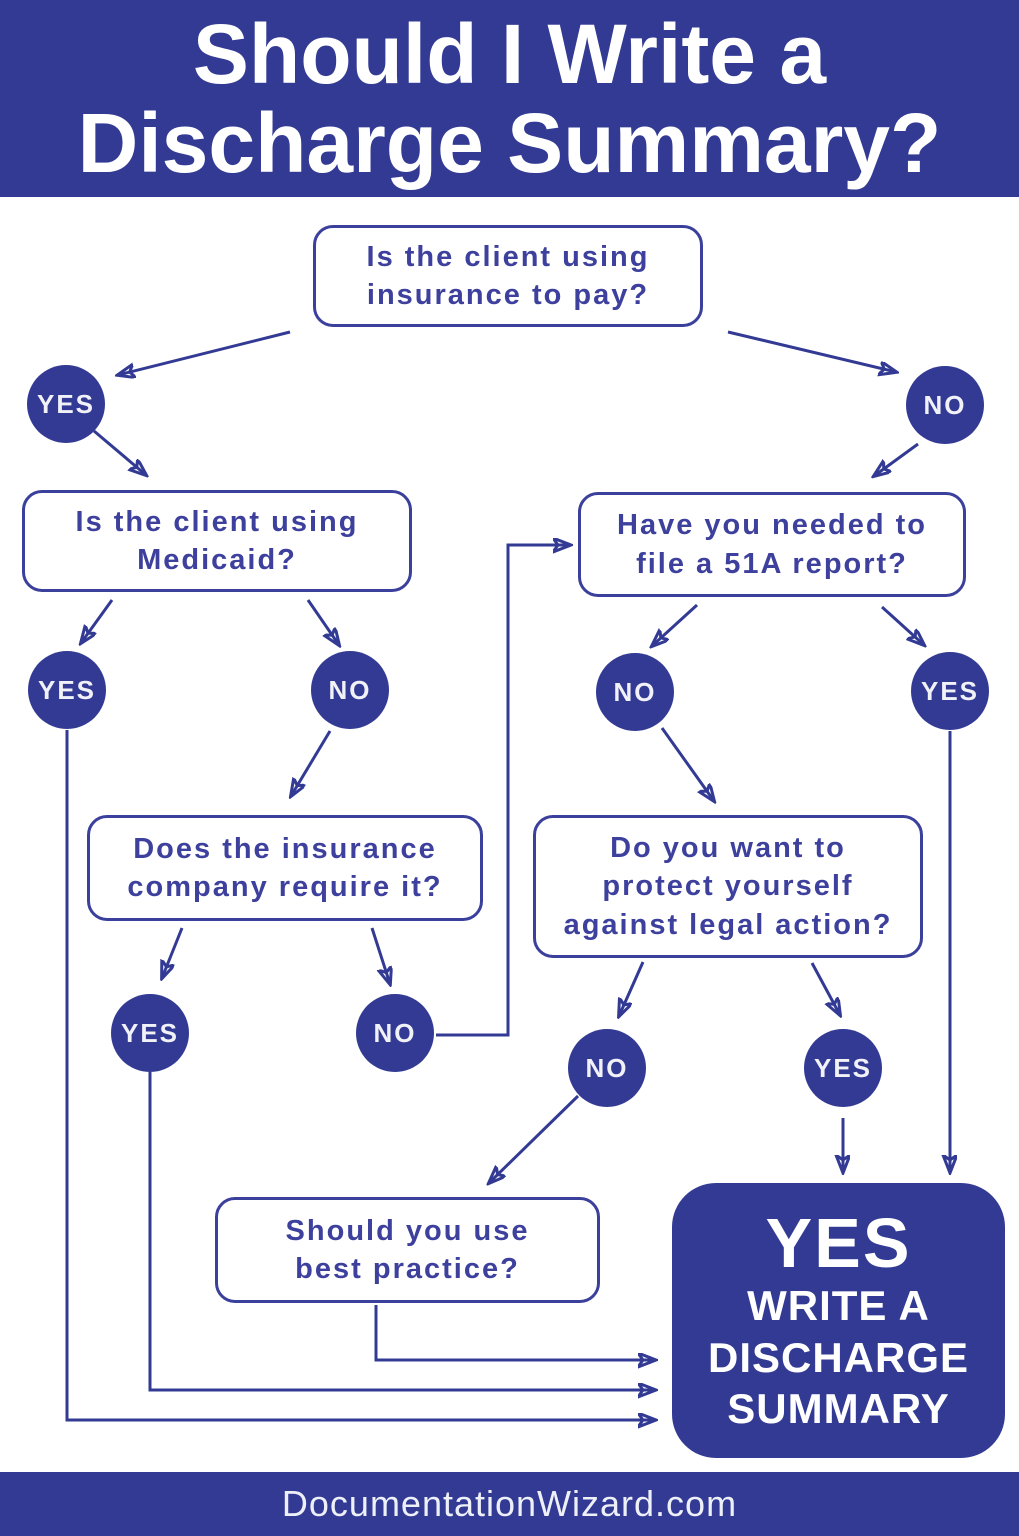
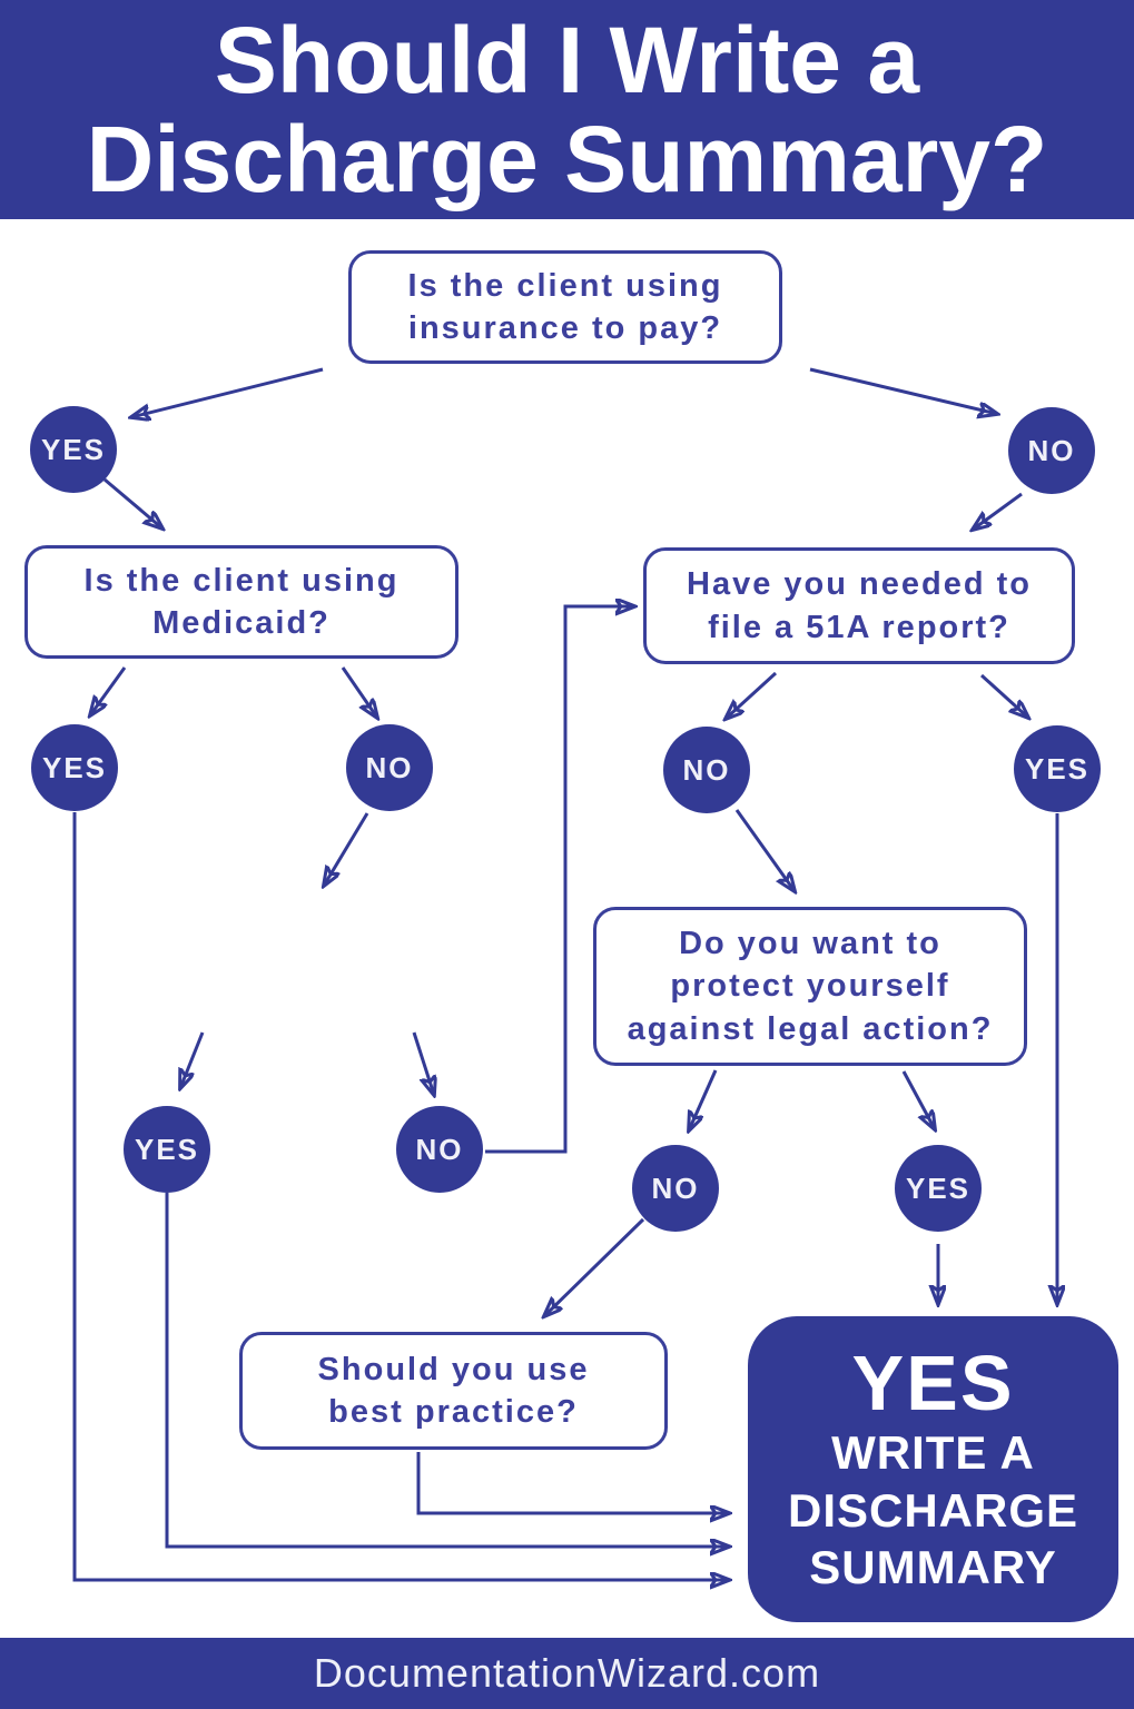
  Should I Write a
  Discharge Summary?
  Is the client using
  insurance to pay?
  Is the client using
  Medicaid?
  Have you needed to
  file a 51A report?
- Does the insurance
- company require it?
  Do you want to
  protect yourself
  against legal action?
  Should you use
  best practice?
  YES
  NO
  YES
  NO
  NO
  YES
  YES
  NO
  NO
  YES
  YES
  WRITE A
  DISCHARGE
  SUMMARY
  DocumentationWizard.com
